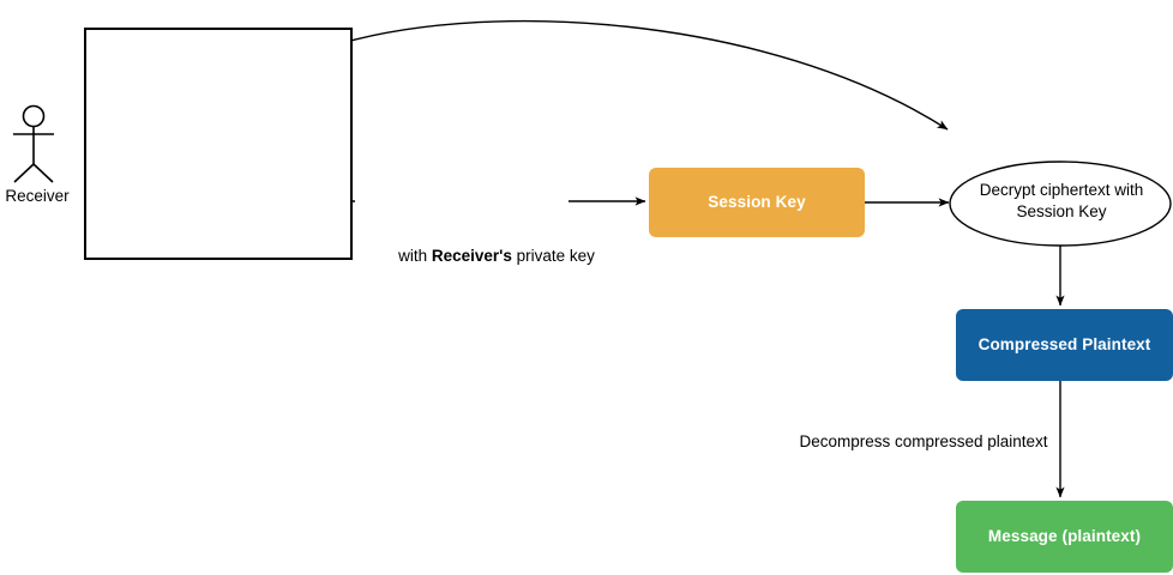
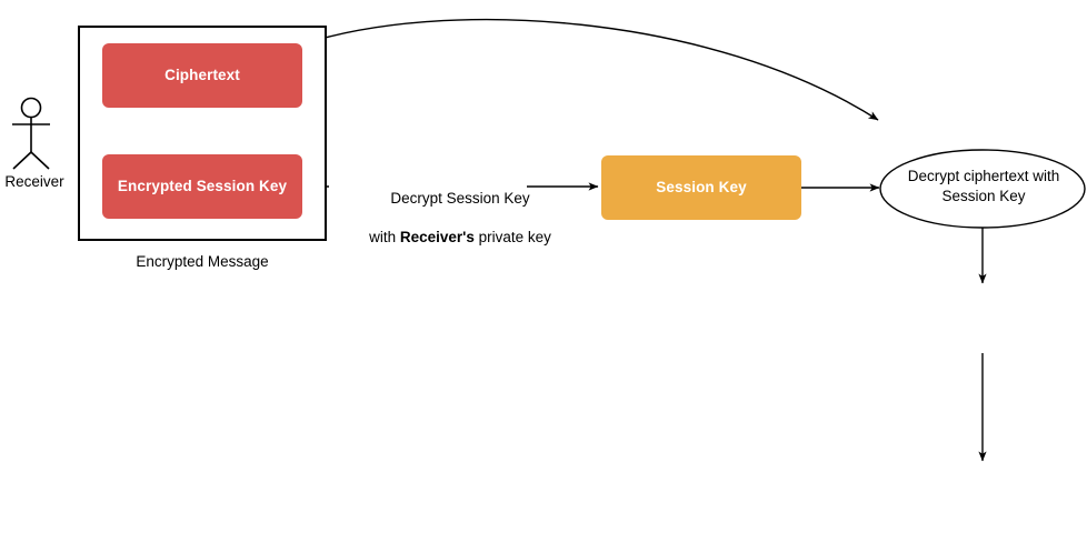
  Receiver
+ Ciphertext
+ Encrypted Session Key
+ Encrypted Message
+ Decrypt Session Key
  with Receiver's private key
  Session Key
  Decrypt ciphertext with
  Session Key
- Compressed Plaintext
- Decompress compressed plaintext
- Message (plaintext)
